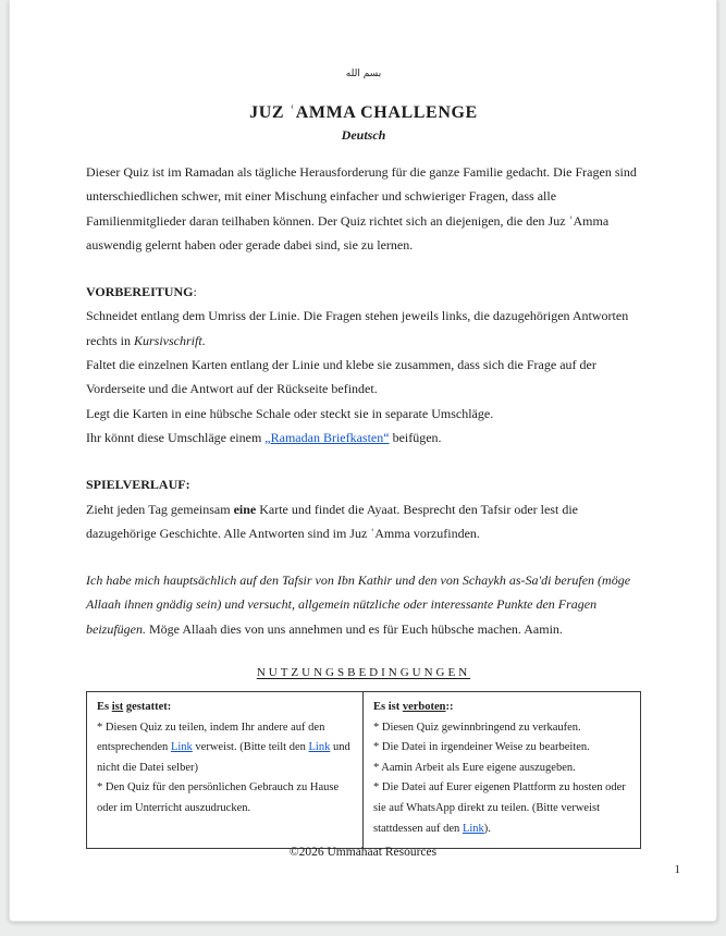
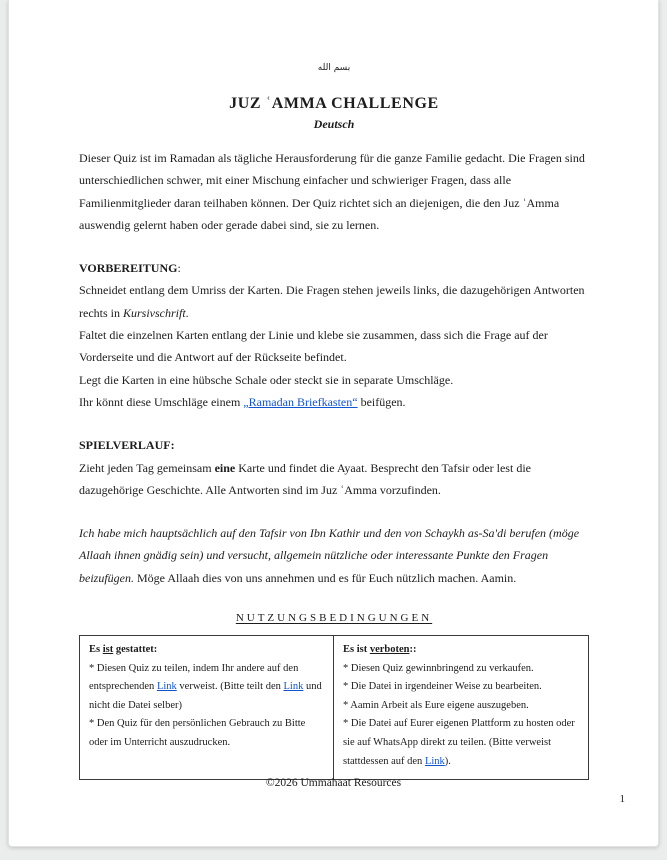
  بسم الله
  JUZ ʿAMMA CHALLENGE
  Deutsch
  Dieser Quiz ist im Ramadan als tägliche Herausforderung für die ganze Familie gedacht. Die Fragen sind unterschiedlichen schwer, mit einer Mischung einfacher und schwieriger Fragen, dass alle Familienmitglieder daran teilhaben können. Der Quiz richtet sich an diejenigen, die den Juz ʿAmma auswendig gelernt haben oder gerade dabei sind, sie zu lernen.
  VORBEREITUNG:
- Schneidet entlang dem Umriss der Linie. Die Fragen stehen jeweils links, die dazugehörigen Antworten rechts in Kursivschrift.
+ Schneidet entlang dem Umriss der Karten. Die Fragen stehen jeweils links, die dazugehörigen Antworten rechts in Kursivschrift.
  Faltet die einzelnen Karten entlang der Linie und klebe sie zusammen, dass sich die Frage auf der Vorderseite und die Antwort auf der Rückseite befindet.
  Legt die Karten in eine hübsche Schale oder steckt sie in separate Umschläge.
  Ihr könnt diese Umschläge einem „Ramadan Briefkasten“ beifügen.
  SPIELVERLAUF:
  Zieht jeden Tag gemeinsam eine Karte und findet die Ayaat. Besprecht den Tafsir oder lest die dazugehörige Geschichte. Alle Antworten sind im Juz ʿAmma vorzufinden.
- Ich habe mich hauptsächlich auf den Tafsir von Ibn Kathir und den von Schaykh as-Sa'di berufen (möge Allaah ihnen gnädig sein) und versucht, allgemein nützliche oder interessante Punkte den Fragen beizufügen. Möge Allaah dies von uns annehmen und es für Euch hübsche machen. Aamin.
+ Ich habe mich hauptsächlich auf den Tafsir von Ibn Kathir und den von Schaykh as-Sa'di berufen (möge Allaah ihnen gnädig sein) und versucht, allgemein nützliche oder interessante Punkte den Fragen beizufügen. Möge Allaah dies von uns annehmen und es für Euch nützlich machen. Aamin.
  NUTZUNGSBEDINGUNGEN
  Es ist gestattet:
  * Diesen Quiz zu teilen, indem Ihr andere auf den entsprechenden Link verweist. (Bitte teilt den Link und nicht die Datei selber)
- * Den Quiz für den persönlichen Gebrauch zu Hause oder im Unterricht auszudrucken.
+ * Den Quiz für den persönlichen Gebrauch zu Bitte oder im Unterricht auszudrucken.
  Es ist verboten::
  * Diesen Quiz gewinnbringend zu verkaufen.
  * Die Datei in irgendeiner Weise zu bearbeiten.
  * Aamin Arbeit als Eure eigene auszugeben.
  * Die Datei auf Eurer eigenen Plattform zu hosten oder sie auf WhatsApp direkt zu teilen. (Bitte verweist stattdessen auf den Link).
  ©2026 Ummahaat Resources
  1
